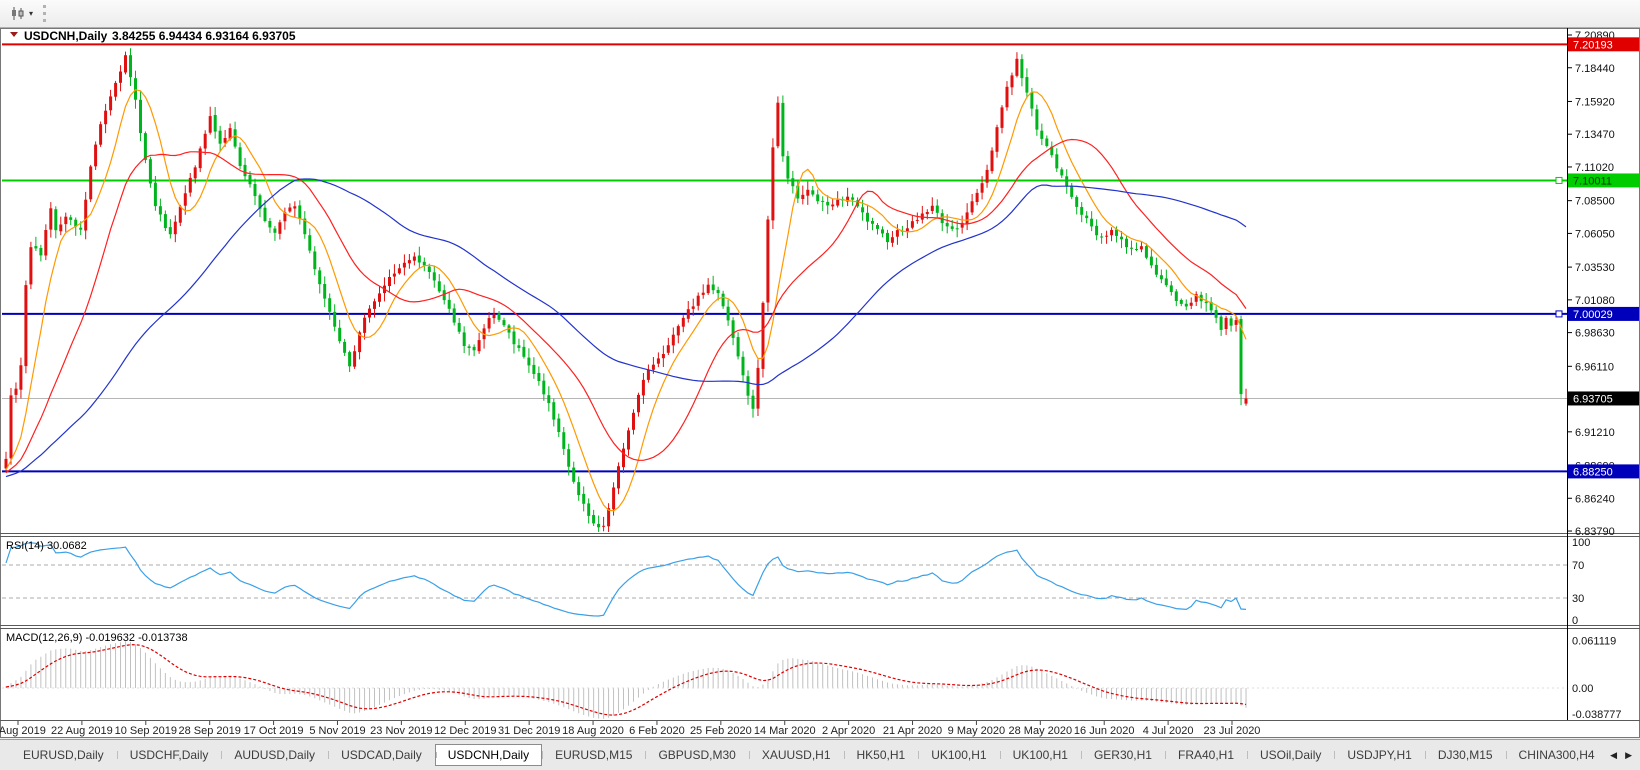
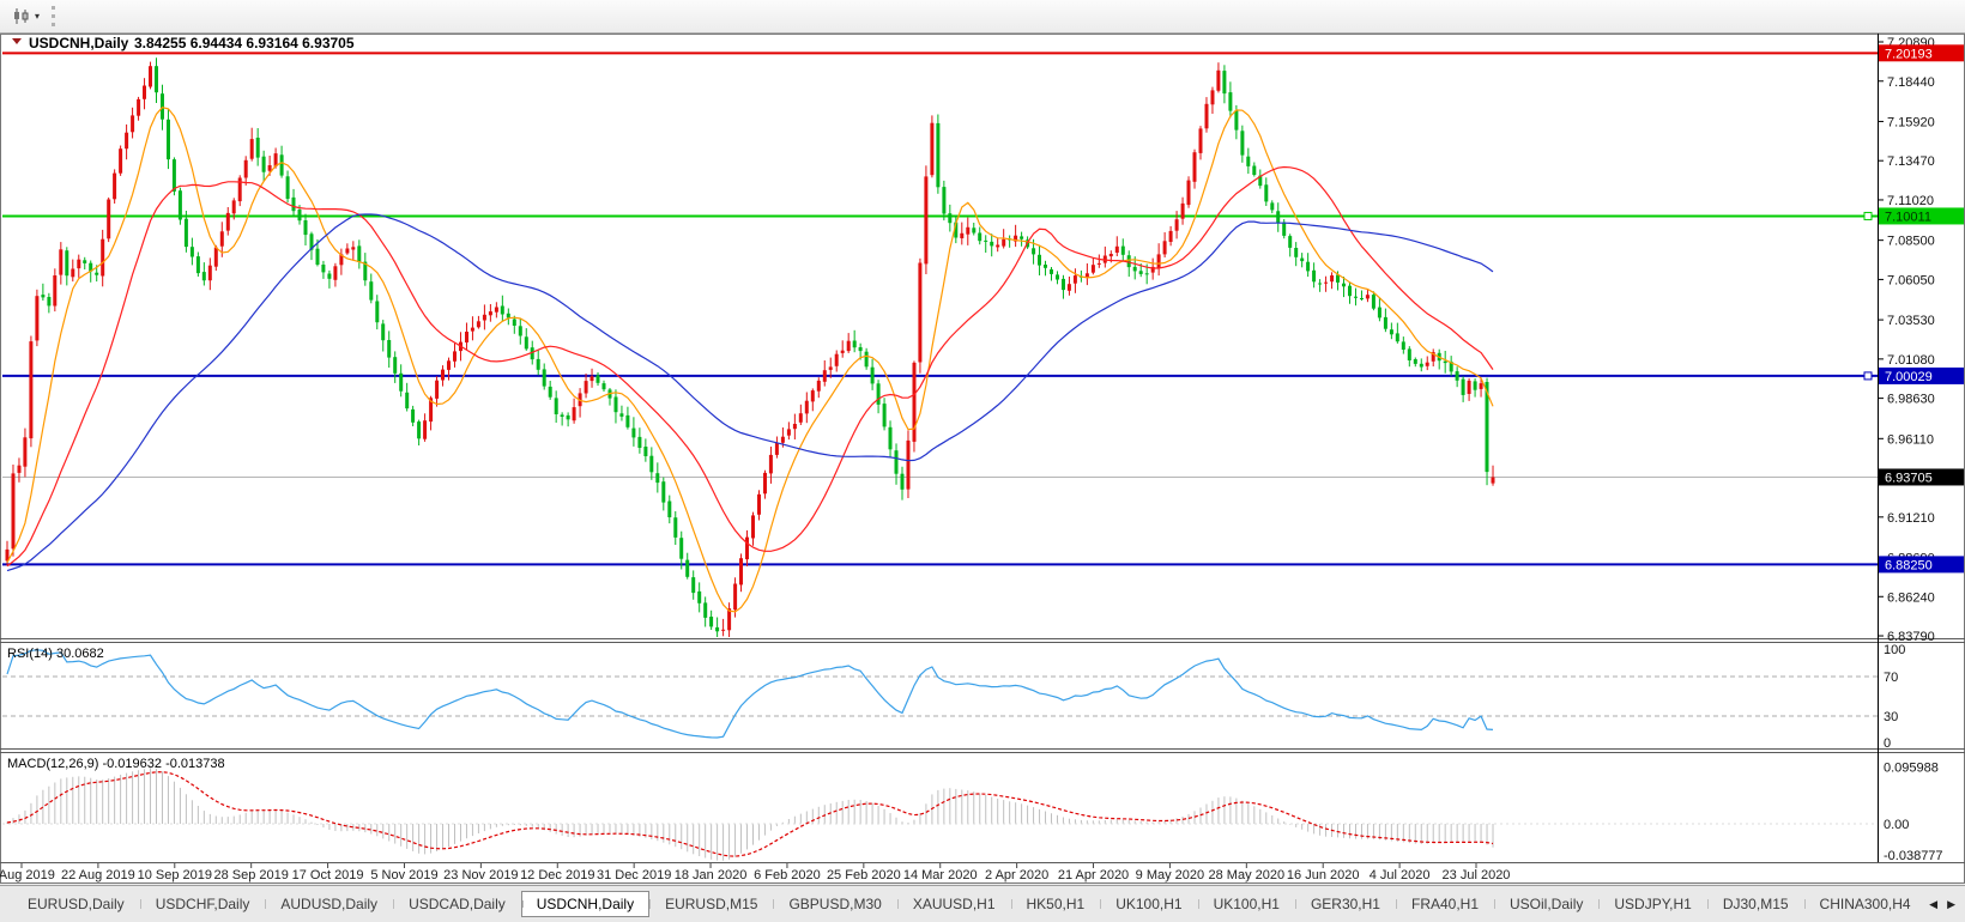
  ▾
  7.20890
  7.18440
  7.15920
  7.13470
  7.11020
  7.08500
  7.06050
  7.03530
  7.01080
  6.98630
  6.96110
  6.91210
  6.86240
  6.83790
  7.20193
  7.10011
  7.00029
  6.88250
  6.93705
  100
  70
  30
  0
- 0.061119
+ 0.095988
  0.00
  -0.038777
  USDCNH,Daily
  3.84255 6.94434 6.93164 6.93705
  RSI(14) 30.0682
  MACD(12,26,9) -0.019632 -0.013738
  Aug 2019
  22 Aug 2019
  10 Sep 2019
  28 Sep 2019
  17 Oct 2019
  5 Nov 2019
  23 Nov 2019
  12 Dec 2019
  31 Dec 2019
- 18 Aug 2020
+ 18 Jan 2020
  6 Feb 2020
  25 Feb 2020
  14 Mar 2020
  2 Apr 2020
  21 Apr 2020
  9 May 2020
  28 May 2020
  16 Jun 2020
  4 Jul 2020
  23 Jul 2020
  EURUSD,Daily
  USDCHF,Daily
  AUDUSD,Daily
  USDCAD,Daily
  USDCNH,Daily
  EURUSD,M15
  GBPUSD,M30
  XAUUSD,H1
  HK50,H1
  UK100,H1
  UK100,H1
  GER30,H1
  FRA40,H1
  USOil,Daily
  USDJPY,H1
  DJ30,M15
  CHINA300,H4
  ◀
  ▶
